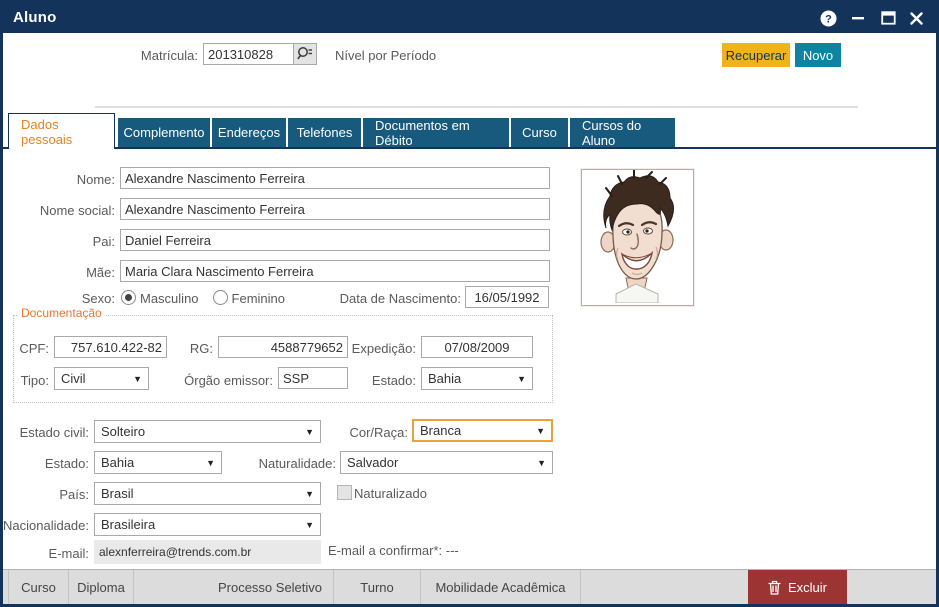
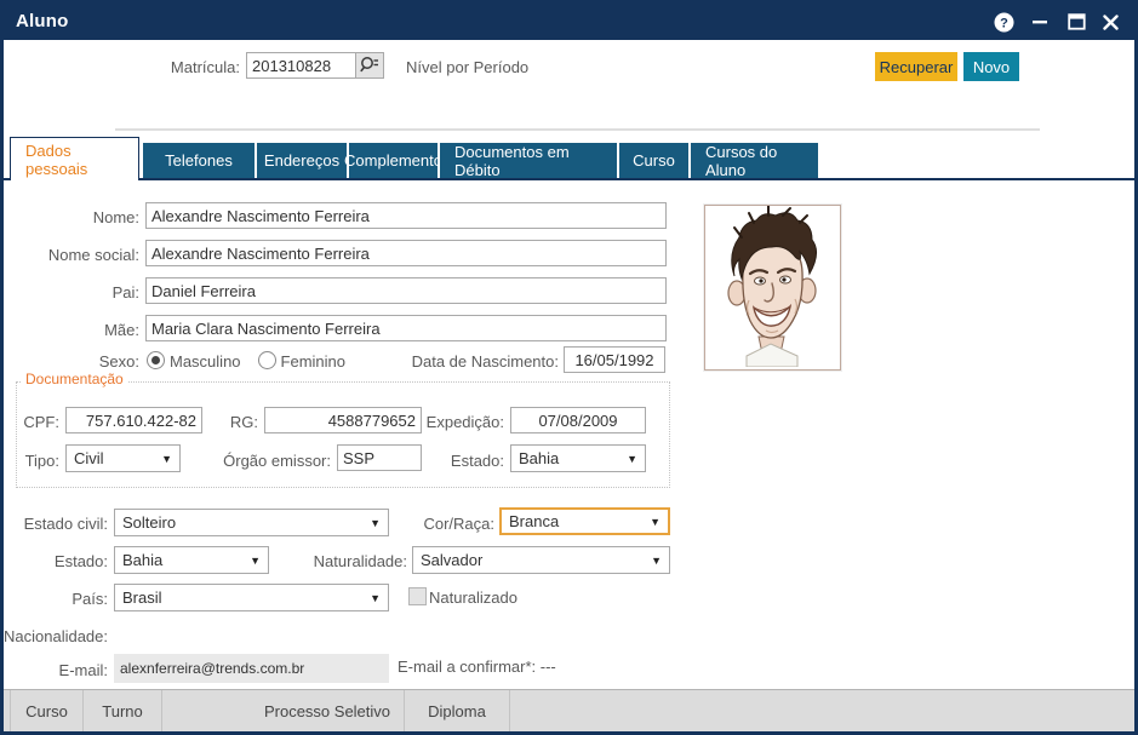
  Aluno
  ?
  Matrícula:
  201310828
  Nível por Período
  Recuperar
  Novo
  Dados pessoais
- Complemento
+ Telefones
  Endereços
- Telefones
+ Complemento
  Documentos em Débito
  Curso
  Cursos do Aluno
  Nome:
  Alexandre Nascimento Ferreira
  Nome social:
  Alexandre Nascimento Ferreira
  Pai:
  Daniel Ferreira
  Mãe:
  Maria Clara Nascimento Ferreira
  Sexo:
  Masculino Feminino
  Data de Nascimento:
  16/05/1992
  Documentação
  CPF:
  757.610.422-82
  RG:
  4588779652
  Expedição:
  07/08/2009
  Tipo:
  Civil
  Órgão emissor:
  SSP
  Estado:
  Bahia
  Estado civil:
  Solteiro
  Cor/Raça:
  Branca
  Estado:
  Bahia
  Naturalidade:
  Salvador
  País:
  Brasil
  Naturalizado
  Nacionalidade:
- Brasileira
  E-mail:
  alexnferreira@trends.com.br
  E-mail a confirmar*: ---
  Curso
- Diploma
+ Turno
  Processo Seletivo
- Turno
+ Diploma
- Mobilidade Acadêmica
- Excluir
